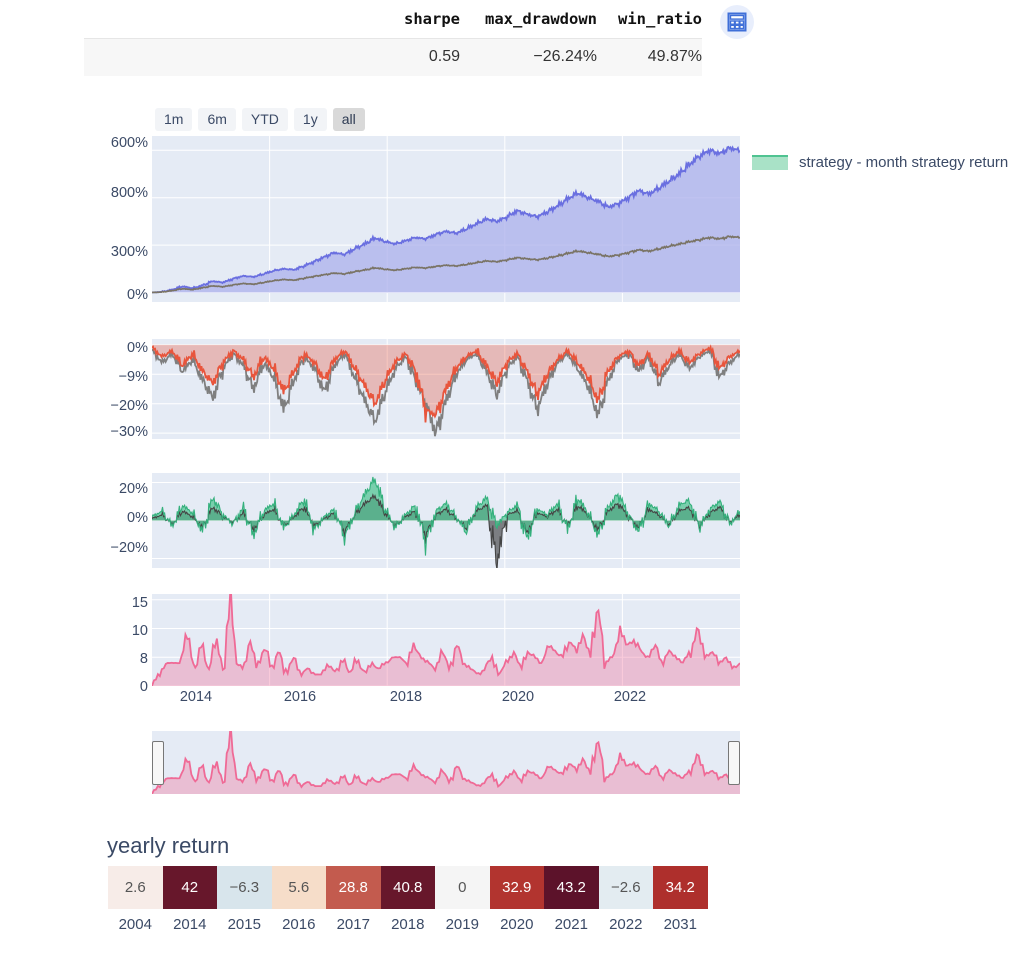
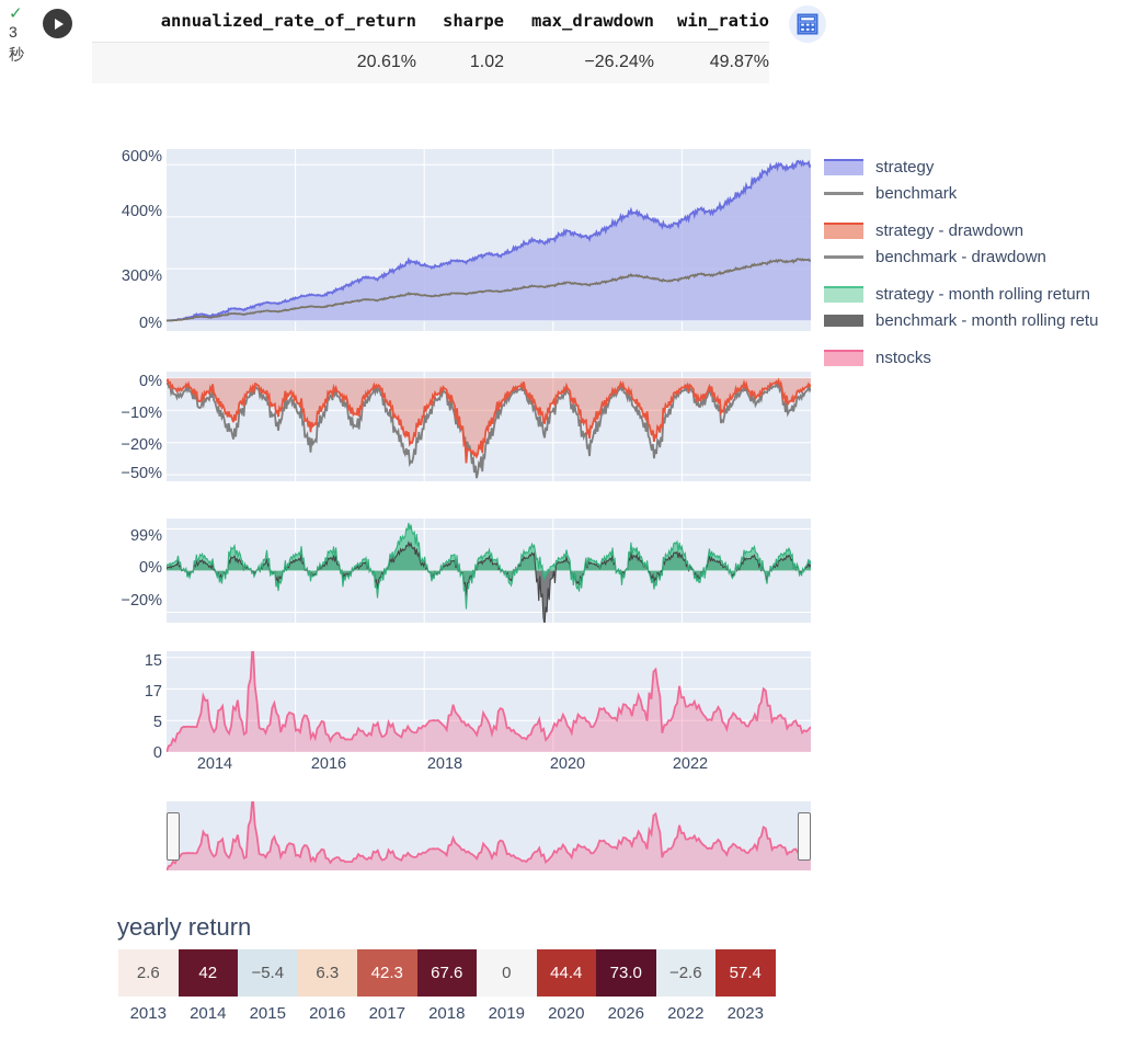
+ ✓
+ 3
+ 秒
+ annualized_rate_of_return
  sharpe
  max_drawdown
  win_ratio
+ 20.61%
- 0.59
+ 1.02
  −26.24%
  49.87%
- 1m
- 6m
- YTD
- 1y
- all
  600%
- 800%
+ 400%
  300%
  0%
  0%
- −9%
+ −10%
  −20%
- −30%
+ −50%
- 20%
+ 99%
  0%
  −20%
  15
- 10
+ 17
- 8
+ 5
  0
  2014
  2016
  2018
  2020
  2022
+ strategy
+ benchmark
+ strategy - drawdown
+ benchmark - drawdown
- strategy - month strategy return
+ strategy - month rolling return
+ benchmark - month rolling retu
+ nstocks
  yearly return
  2.6
- 2004
+ 2013
  42
  2014
- −6.3
+ −5.4
  2015
- 5.6
+ 6.3
  2016
- 28.8
+ 42.3
  2017
- 40.8
+ 67.6
  2018
  0
  2019
- 32.9
+ 44.4
  2020
- 43.2
+ 73.0
- 2021
+ 2026
  −2.6
  2022
- 34.2
+ 57.4
- 2031
+ 2023
